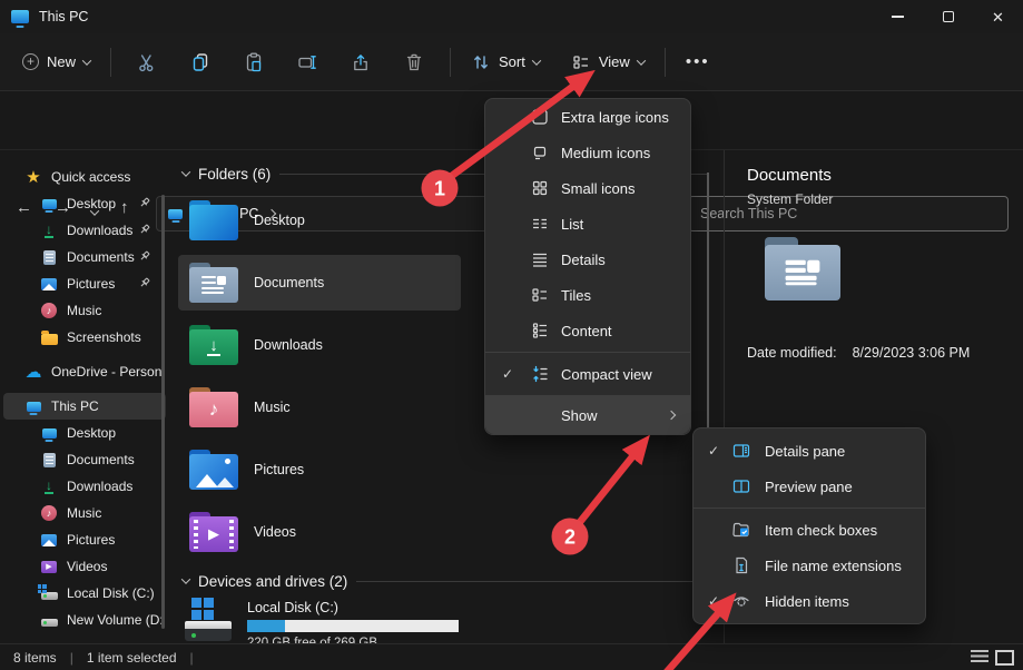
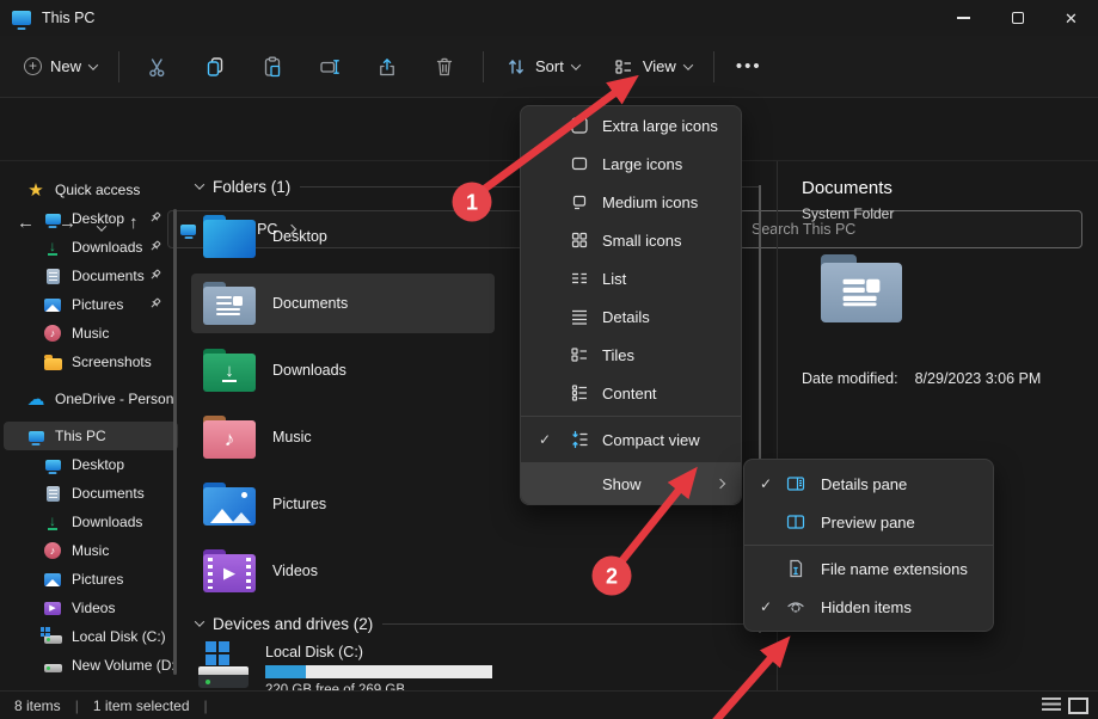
  This PC
  ✕
  +
  New
  Sort
  View
  •••
  ←
  →
  ↑
  Search This PC
  ★
  Quick access
  Desktop
  ↓
  Downloads
  Documents
  Pictures
  ♪
  Music
  Screenshots
  ☁
  OneDrive - Person
  This PC
  Desktop
  Documents
  ↓
  Downloads
  ♪
  Music
  Pictures
  Videos
  Local Disk (C:)
  New Volume (D
- Folders (6)
+ Folders (1)
  Desktop
  Documents
  ↓
  Downloads
  ♪
  Music
  Pictures
  ▶
  Videos
  Devices and drives (2)
  Local Disk (C:)
  Documents
  System Folder
  Date modified:
  8/29/2023 3:06 PM
  8 items
  |
  1 item selected
  |
  Extra large icons
+ Large icons
  Medium icons
  Small icons
  List
  Details
  Tiles
  Content
  ✓
  Compact view
  Show
  ✓
  Details pane
  Preview pane
- Item check boxes
  File name extensions
  ✓
  Hidden items
  1
  2
